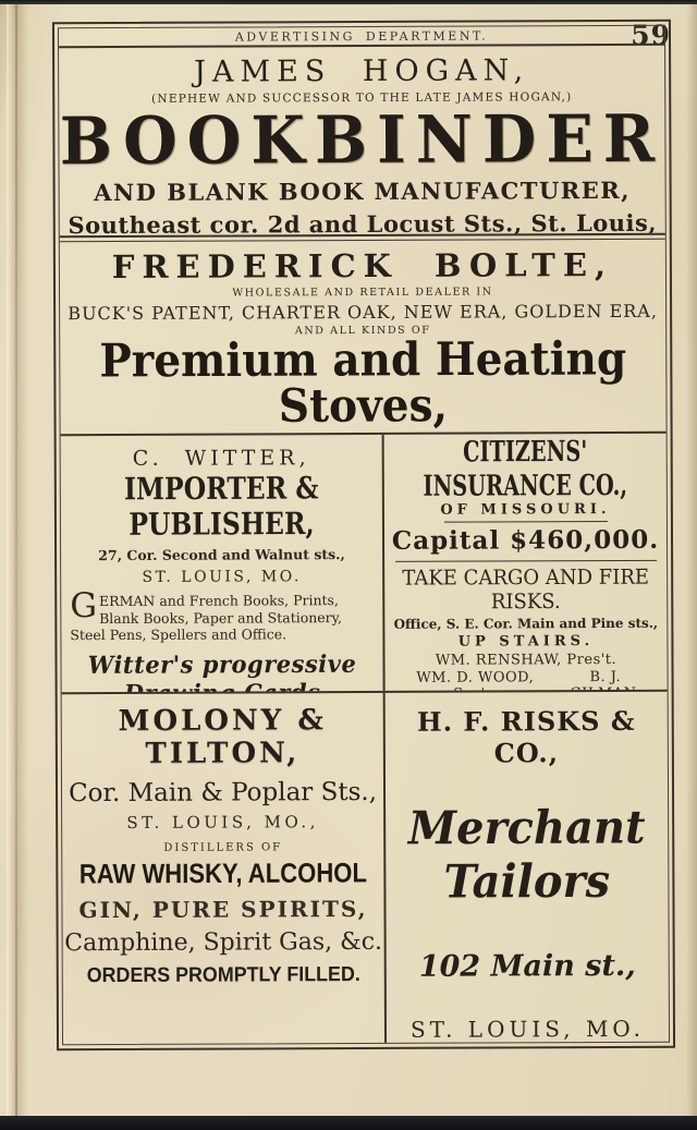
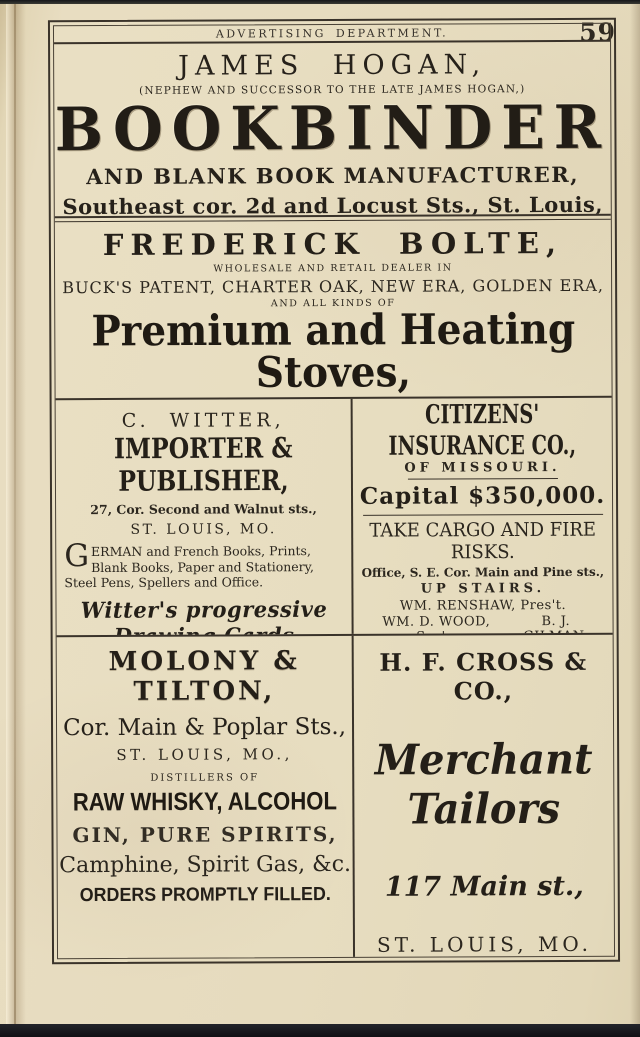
  59
  ADVERTISING DEPARTMENT.
  JAMES HOGAN,
  (NEPHEW AND SUCCESSOR TO THE LATE JAMES HOGAN,)
  BOOKBINDER
  AND BLANK BOOK MANUFACTURER,
  Southeast cor. 2d and Locust Sts., St. Louis,
  FREDERICK BOLTE,
  WHOLESALE AND RETAIL DEALER IN
  BUCK'S PATENT, CHARTER OAK, NEW ERA, GOLDEN ERA,
  AND ALL KINDS OF
  Premium and Heating Stoves,
  C. WITTER,
  IMPORTER & PUBLISHER,
  27, Cor. Second and Walnut sts.,
  ST. LOUIS, MO.
  G
  ERMAN and French Books, Prints, Blank Books, Paper and Stationery, Steel Pens, Spellers and Office.
  CITIZENS' INSURANCE CO.,
  OF MISSOURI.
- Capital $460,000.
+ Capital $350,000.
  TAKE CARGO AND FIRE RISKS.
  Office, S. E. Cor. Main and Pine sts.,
  UP STAIRS.
  WM. RENSHAW, Pres't.
  MOLONY & TILTON,
  Cor. Main & Poplar Sts.,
  ST. LOUIS, MO.,
  DISTILLERS OF
  RAW WHISKY, ALCOHOL
  GIN, PURE SPIRITS,
  Camphine, Spirit Gas, &c.
  ORDERS PROMPTLY FILLED.
- H. F. RISKS & CO.,
+ H. F. CROSS & CO.,
  Merchant Tailors
- 102 Main st.,
+ 117 Main st.,
  ST. LOUIS, MO.
